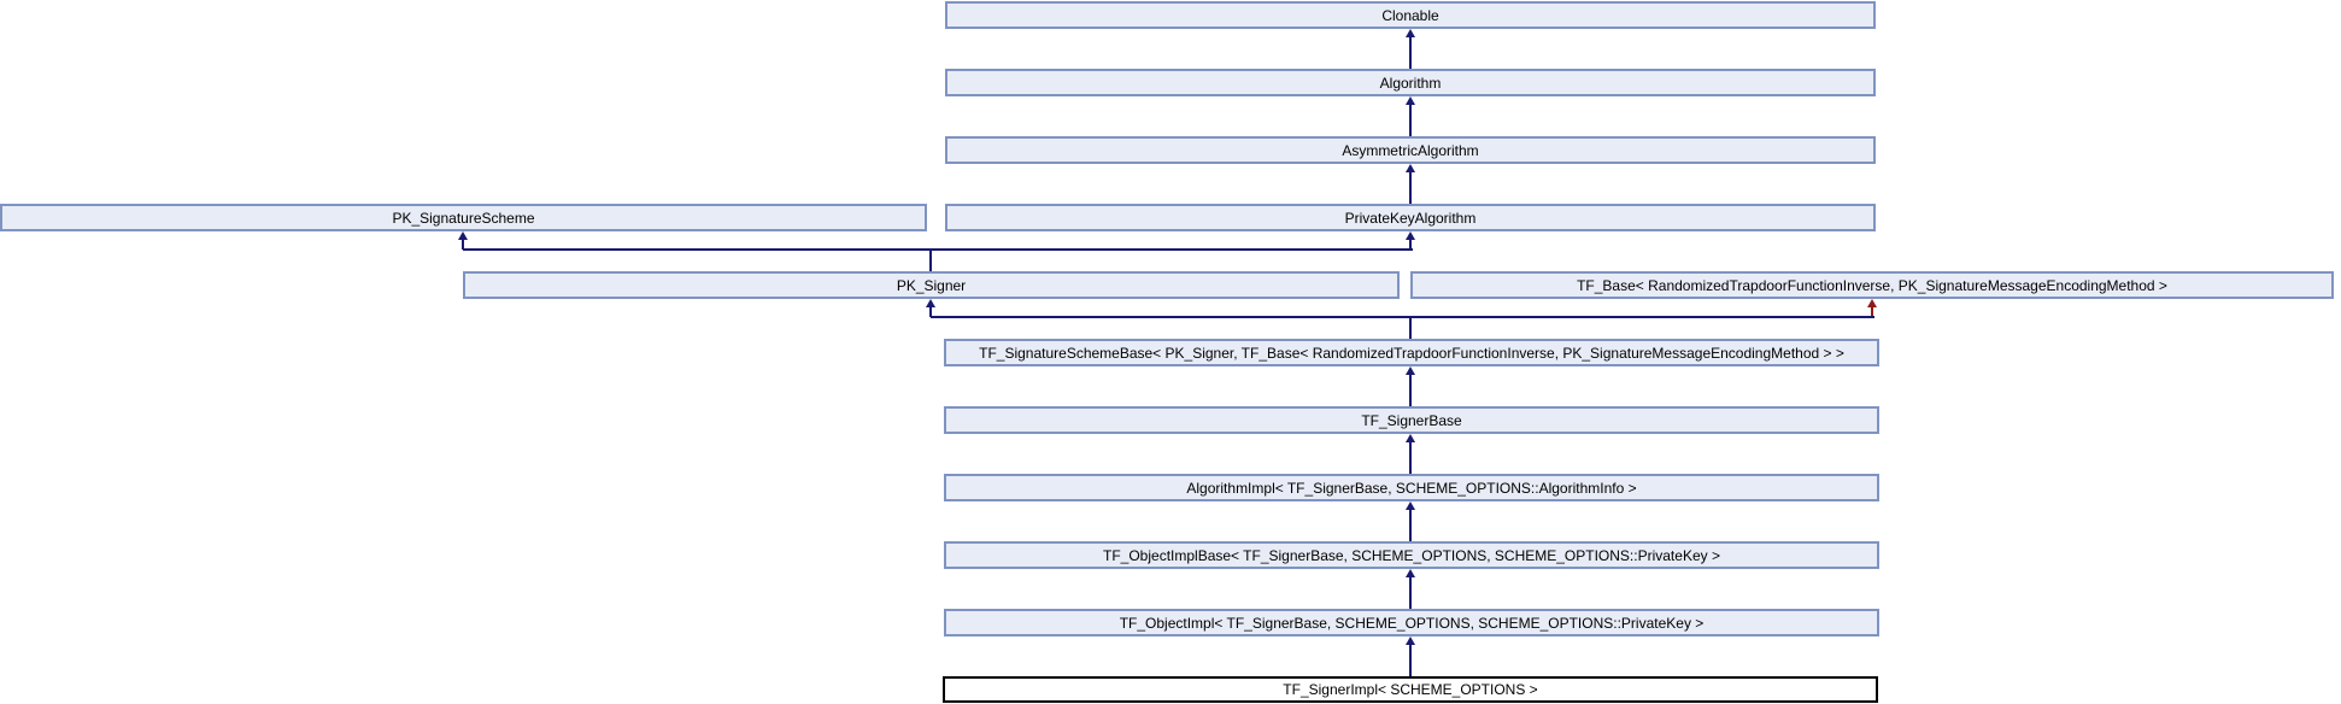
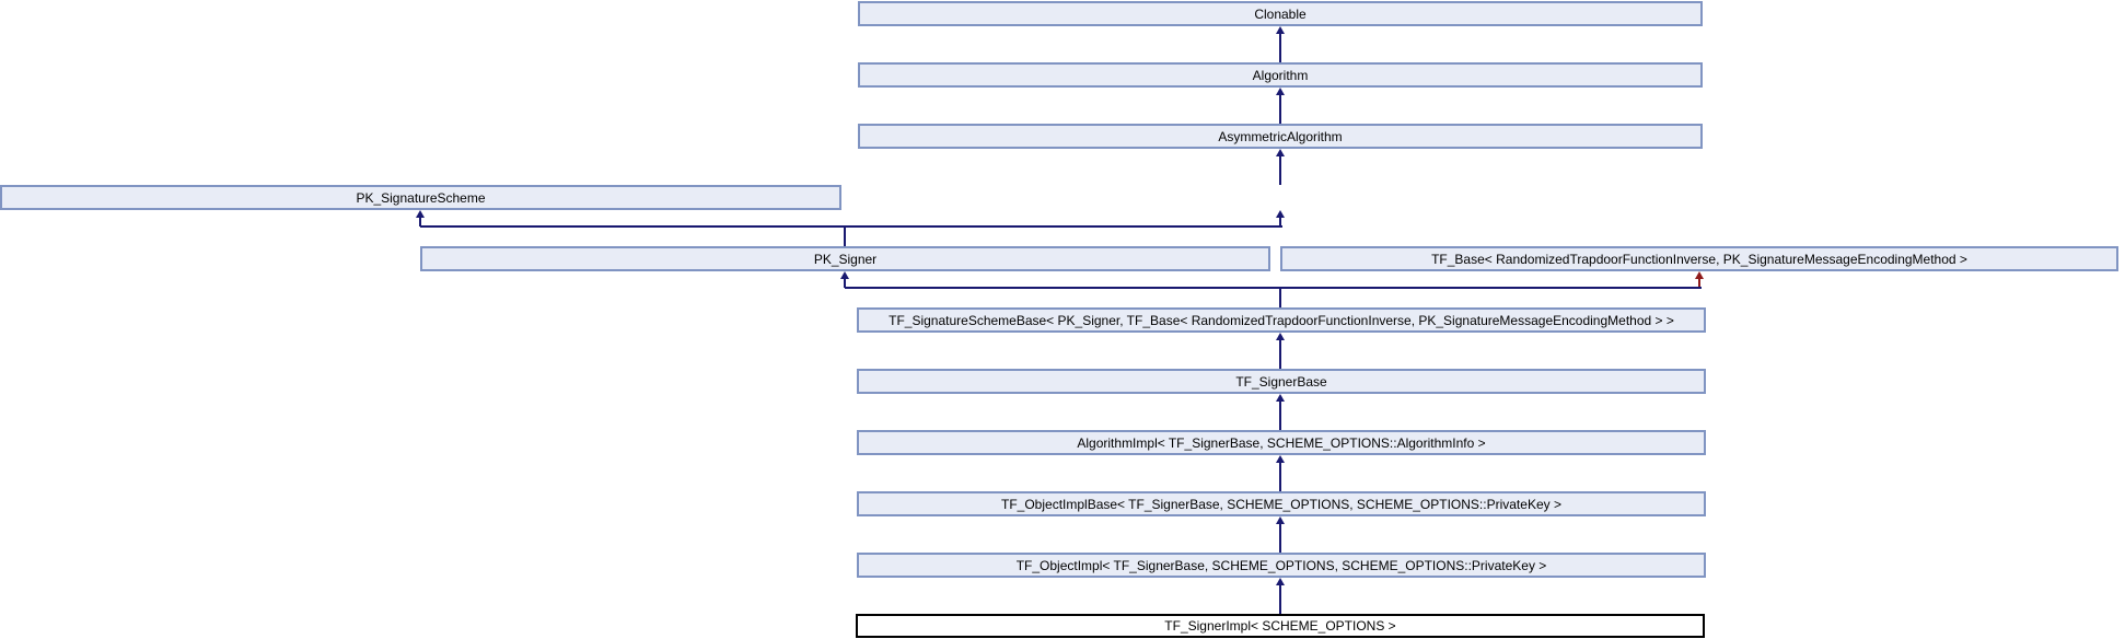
  Clonable
  Algorithm
  AsymmetricAlgorithm
  PK_SignatureScheme
- PrivateKeyAlgorithm
  PK_Signer
  TF_Base< RandomizedTrapdoorFunctionInverse, PK_SignatureMessageEncodingMethod >
  TF_SignatureSchemeBase< PK_Signer, TF_Base< RandomizedTrapdoorFunctionInverse, PK_SignatureMessageEncodingMethod > >
  TF_SignerBase
  AlgorithmImpl< TF_SignerBase, SCHEME_OPTIONS::AlgorithmInfo >
  TF_ObjectImplBase< TF_SignerBase, SCHEME_OPTIONS, SCHEME_OPTIONS::PrivateKey >
  TF_ObjectImpl< TF_SignerBase, SCHEME_OPTIONS, SCHEME_OPTIONS::PrivateKey >
  TF_SignerImpl< SCHEME_OPTIONS >
